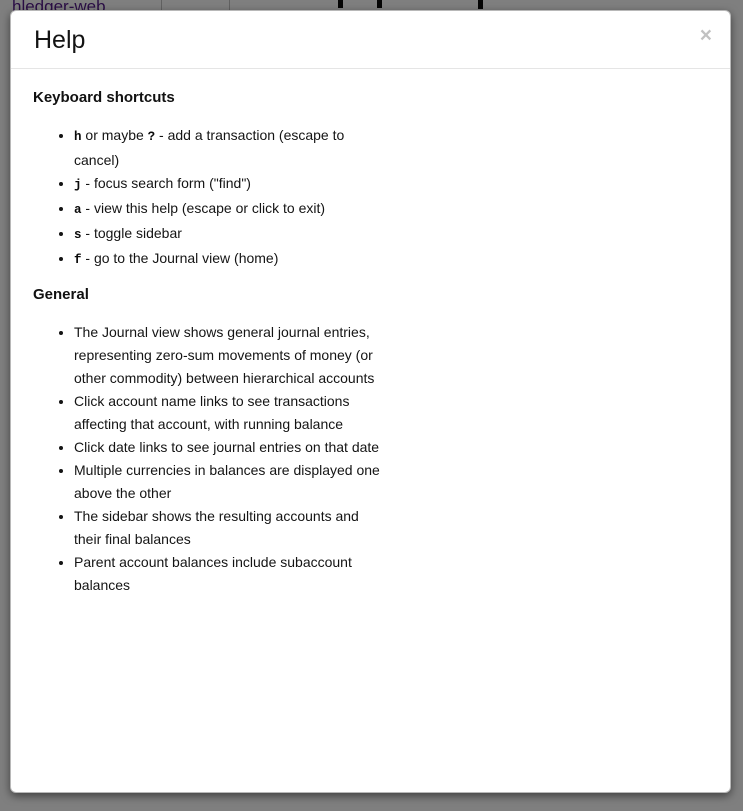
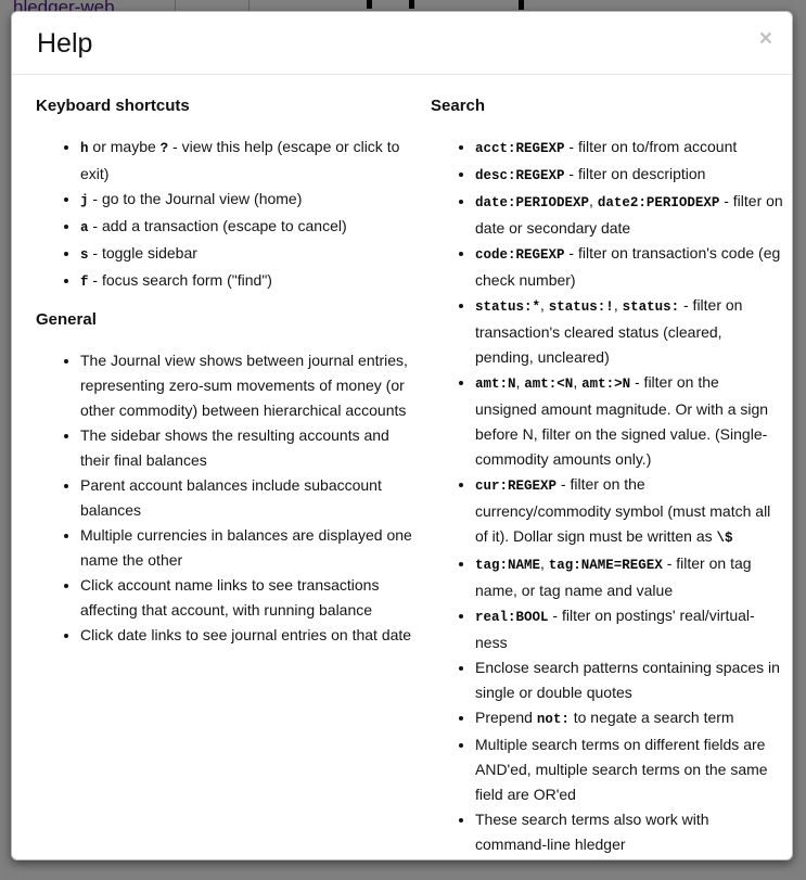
  hledger-web
  Help
  ×
  Keyboard shortcuts
- h or maybe ? - add a transaction (escape to cancel)
+ h or maybe ? - view this help (escape or click to exit)
- j - focus search form ("find")
+ j - go to the Journal view (home)
- a - view this help (escape or click to exit)
+ a - add a transaction (escape to cancel)
  s - toggle sidebar
- f - go to the Journal view (home)
+ f - focus search form ("find")
  General
- The Journal view shows general journal entries, representing zero-sum movements of money (or other commodity) between hierarchical accounts
+ The Journal view shows between journal entries, representing zero-sum movements of money (or other commodity) between hierarchical accounts
- Click account name links to see transactions affecting that account, with running balance
+ The sidebar shows the resulting accounts and their final balances
- Click date links to see journal entries on that date
+ Parent account balances include subaccount balances
- Multiple currencies in balances are displayed one above the other
+ Multiple currencies in balances are displayed one name the other
- The sidebar shows the resulting accounts and their final balances
+ Click account name links to see transactions affecting that account, with running balance
- Parent account balances include subaccount balances
+ Click date links to see journal entries on that date
+ Search
+ acct:REGEXP - filter on to/from account
+ desc:REGEXP - filter on description
+ date:PERIODEXP, date2:PERIODEXP - filter on date or secondary date
+ code:REGEXP - filter on transaction's code (eg check number)
+ status:*, status:!, status: - filter on transaction's cleared status (cleared, pending, uncleared)
+ amt:N, amt:<N, amt:>N - filter on the unsigned amount magnitude. Or with a sign before N, filter on the signed value. (Single-commodity amounts only.)
+ cur:REGEXP - filter on the currency/commodity symbol (must match all of it). Dollar sign must be written as \$
+ tag:NAME, tag:NAME=REGEX - filter on tag name, or tag name and value
+ real:BOOL - filter on postings' real/virtual-ness
+ Enclose search patterns containing spaces in single or double quotes
+ Prepend not: to negate a search term
+ Multiple search terms on different fields are AND'ed, multiple search terms on the same field are OR'ed
+ These search terms also work with command-line hledger
